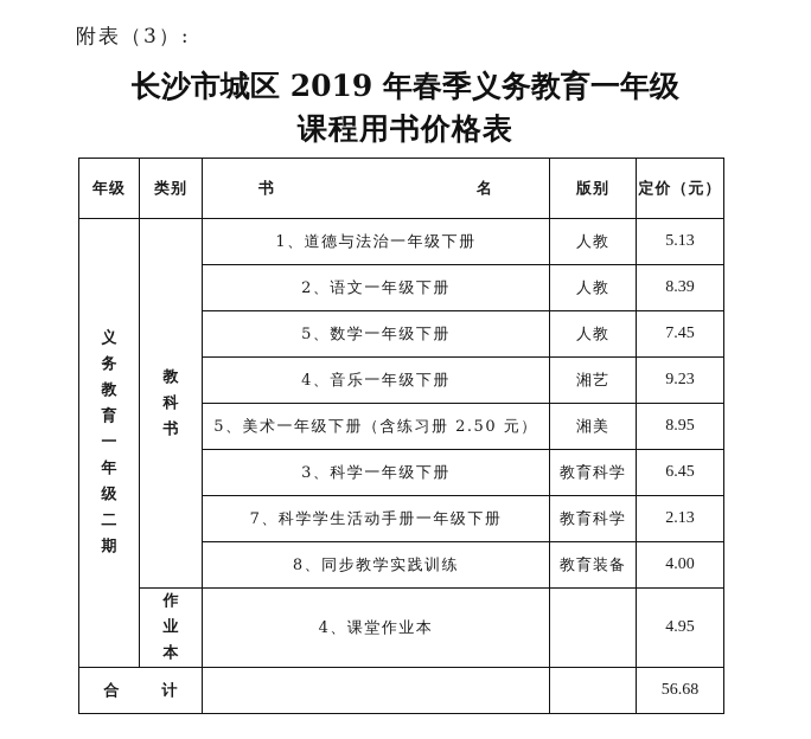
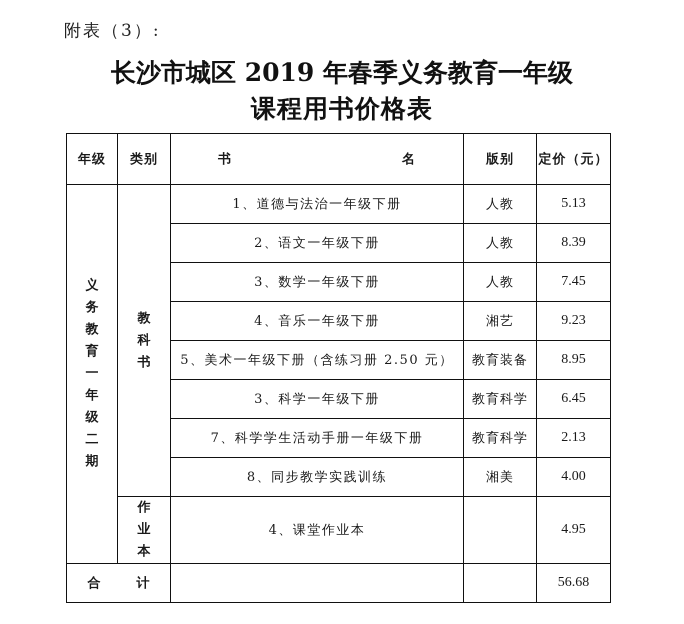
  附表（3）:
  长沙市城区 2019 年春季义务教育一年级
  课程用书价格表
  年级	类别	书 名	版别	定价（元）
  义 务 教 育 一 年 级 二 期	教 科 书	1、道德与法治一年级下册	人教	5.13
  2、语文一年级下册	人教	8.39
- 5、数学一年级下册	人教	7.45
+ 3、数学一年级下册	人教	7.45
  4、音乐一年级下册	湘艺	9.23
- 5、美术一年级下册（含练习册 2.50 元）	湘美	8.95
+ 5、美术一年级下册（含练习册 2.50 元）	教育装备	8.95
  3、科学一年级下册	教育科学	6.45
  7、科学学生活动手册一年级下册	教育科学	2.13
- 8、同步教学实践训练	教育装备	4.00
+ 8、同步教学实践训练	湘美	4.00
  作 业 本	4、课堂作业本		4.95
  合 计			56.68
